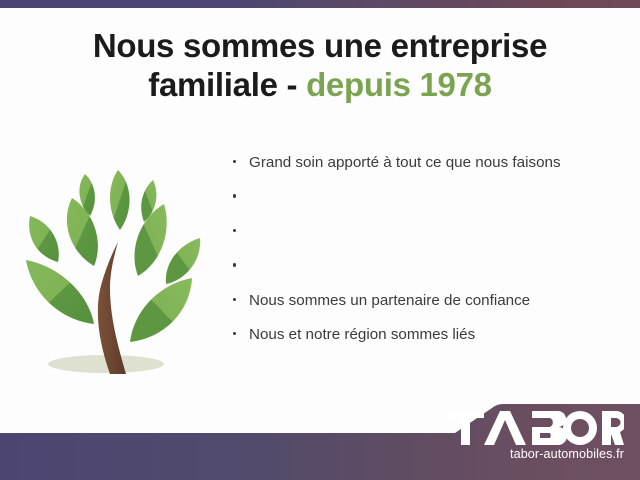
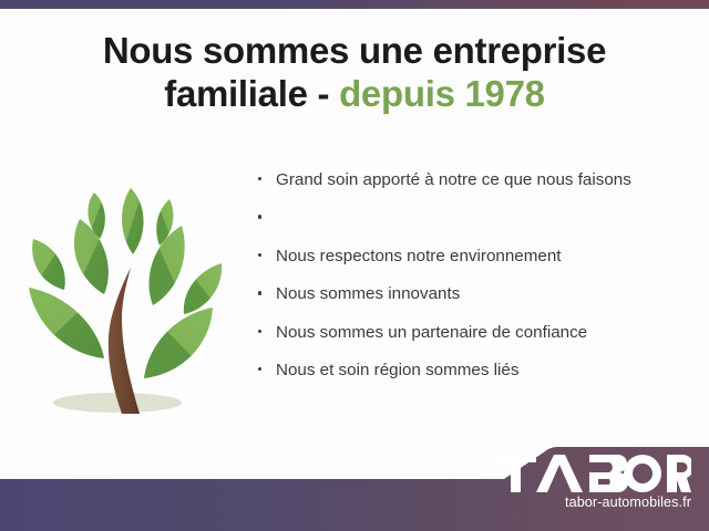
  Nous sommes une entreprise
  familiale - depuis 1978
- Grand soin apporté à tout ce que nous faisons
+ Grand soin apporté à notre ce que nous faisons
+ Nous respectons notre environnement
+ Nous sommes innovants
  Nous sommes un partenaire de confiance
- Nous et notre région sommes liés
+ Nous et soin région sommes liés
  tabor-automobiles.fr
